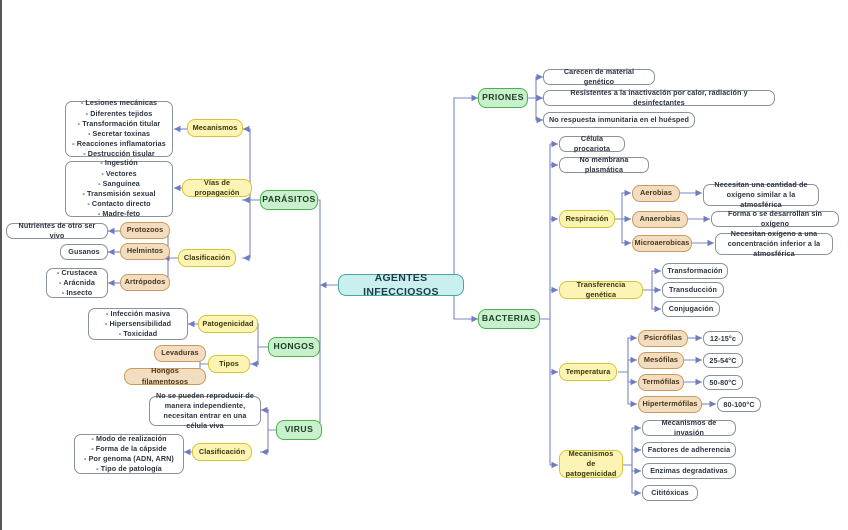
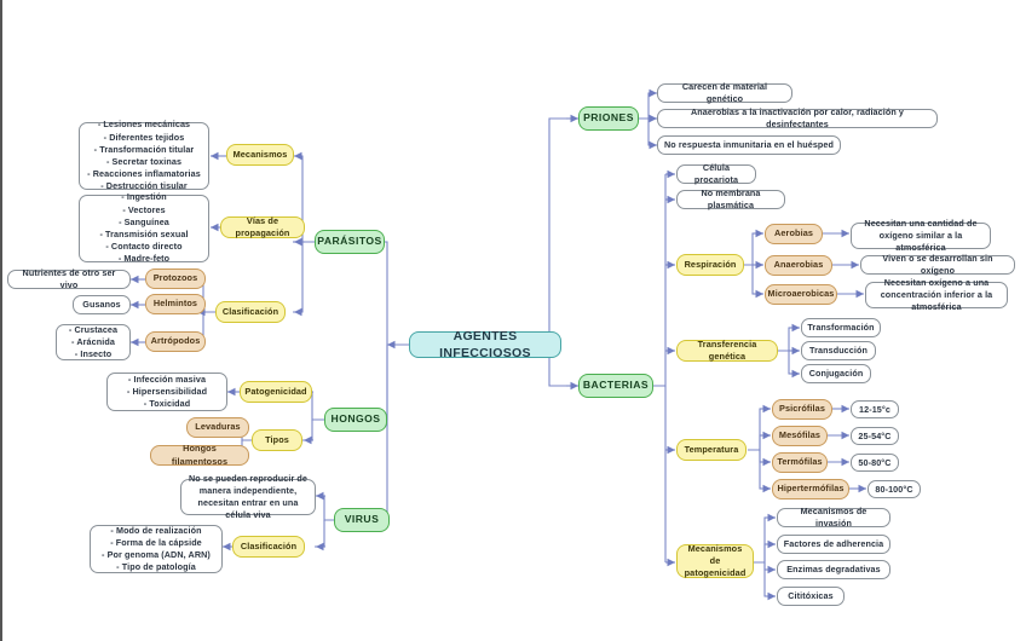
  AGENTES INFECCIOSOS
  PARÁSITOS
  Mecanismos
  - Lesiones mecánicas
  - Diferentes tejidos
  - Transformación titular
  - Secretar toxinas
  - Reacciones inflamatorias
  - Destrucción tisular
  Vías de propagación
  - Ingestión
  - Vectores
  - Sanguínea
  - Transmisión sexual
  - Contacto directo
  - Madre-feto
  Clasificación
  Protozoos
  Nutrientes de otro ser vivo
  Helmintos
  Gusanos
  Artrópodos
  - Crustacea
  - Arácnida
  - Insecto
  HONGOS
  Patogenicidad
  - Infección masiva
  - Hipersensibilidad
  - Toxicidad
  Tipos
  Levaduras
  Hongos filamentosos
  VIRUS
  No se pueden reproducir de manera independiente, necesitan entrar en una célula viva
  Clasificación
  - Modo de realización
  - Forma de la cápside
  - Por genoma (ADN, ARN)
  - Tipo de patología
  PRIONES
  Carecen de material genético
- Resistentes a la inactivación por calor, radiación y desinfectantes
+ Anaerobias a la inactivación por calor, radiación y desinfectantes
  No respuesta inmunitaria en el huésped
  BACTERIAS
  Célula procariota
  No membrana plasmática
  Respiración
  Aerobias
  Necesitan una cantidad de oxígeno similar a la atmosférica
  Anaerobias
- Forma o se desarrollan sin oxígeno
+ Viven o se desarrollan sin oxígeno
  Microaerobicas
  Necesitan oxígeno a una concentración inferior a la atmosférica
  Transferencia genética
  Transformación
  Transducción
  Conjugación
  Temperatura
  Psicrófilas
  12-15°c
  Mesófilas
  25-54°C
  Termófilas
  50-80°C
  Hipertermófilas
  80-100°C
  Mecanismos de patogenicidad
  Mecanismos de invasión
  Factores de adherencia
  Enzimas degradativas
  Cititóxicas
